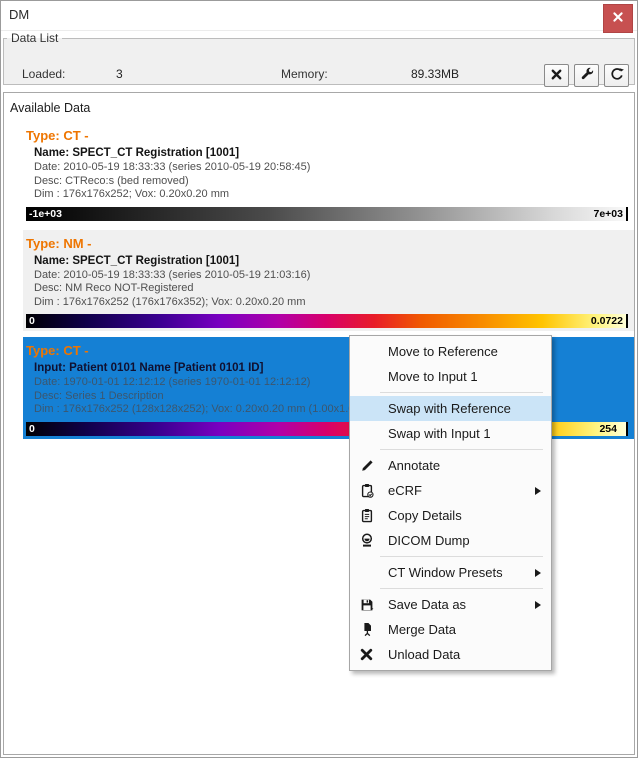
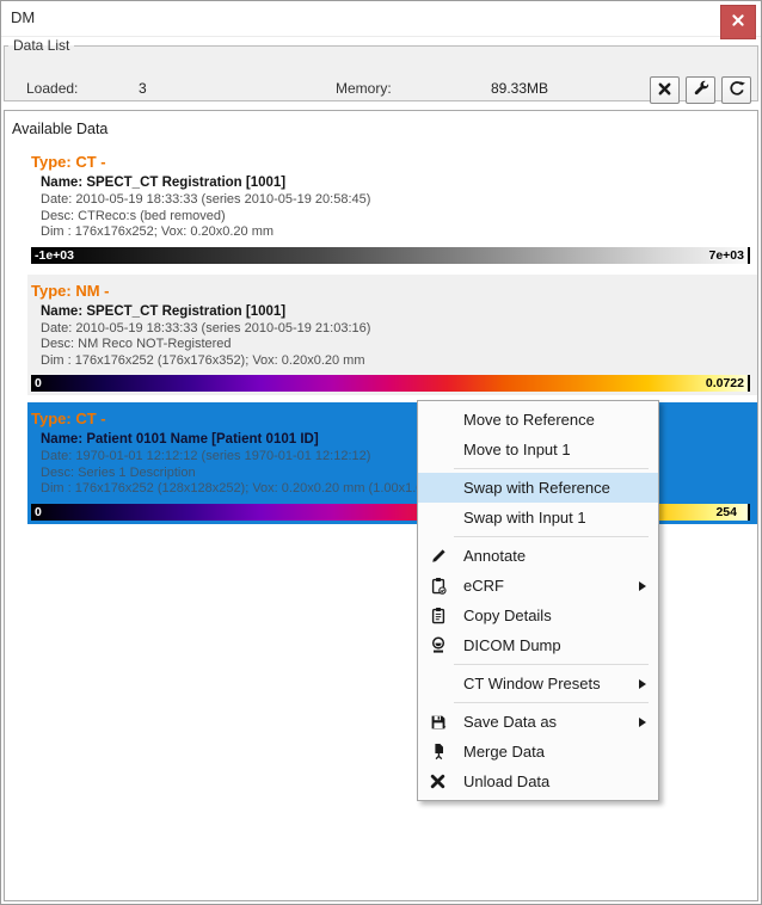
  DM
  Data List
  Loaded:
  3
  Memory:
  89.33MB
  Available Data
  Type: CT -
  Name: SPECT_CT Registration [1001]
  Date: 2010-05-19 18:33:33 (series 2010-05-19 20:58:45)
  Desc: CTReco:s (bed removed)
  Dim : 176x176x252; Vox: 0.20x0.20 mm
  -1e+03
  7e+03
  Type: NM -
  Name: SPECT_CT Registration [1001]
  Date: 2010-05-19 18:33:33 (series 2010-05-19 21:03:16)
  Desc: NM Reco NOT-Registered
  Dim : 176x176x252 (176x176x352); Vox: 0.20x0.20 mm
  0
  0.0722
  Type: CT -
- Input: Patient 0101 Name [Patient 0101 ID]
+ Name: Patient 0101 Name [Patient 0101 ID]
  Date: 1970-01-01 12:12:12 (series 1970-01-01 12:12:12)
  Desc: Series 1 Description
  Dim : 176x176x252 (128x128x252); Vox: 0.20x0.20 mm (1.00x1.
  0
  254
  Move to Reference
  Move to Input 1
  Swap with Reference
  Swap with Input 1
  Annotate
  eCRF
  Copy Details
  DICOM Dump
  CT Window Presets
  Save Data as
  Merge Data
  Unload Data
